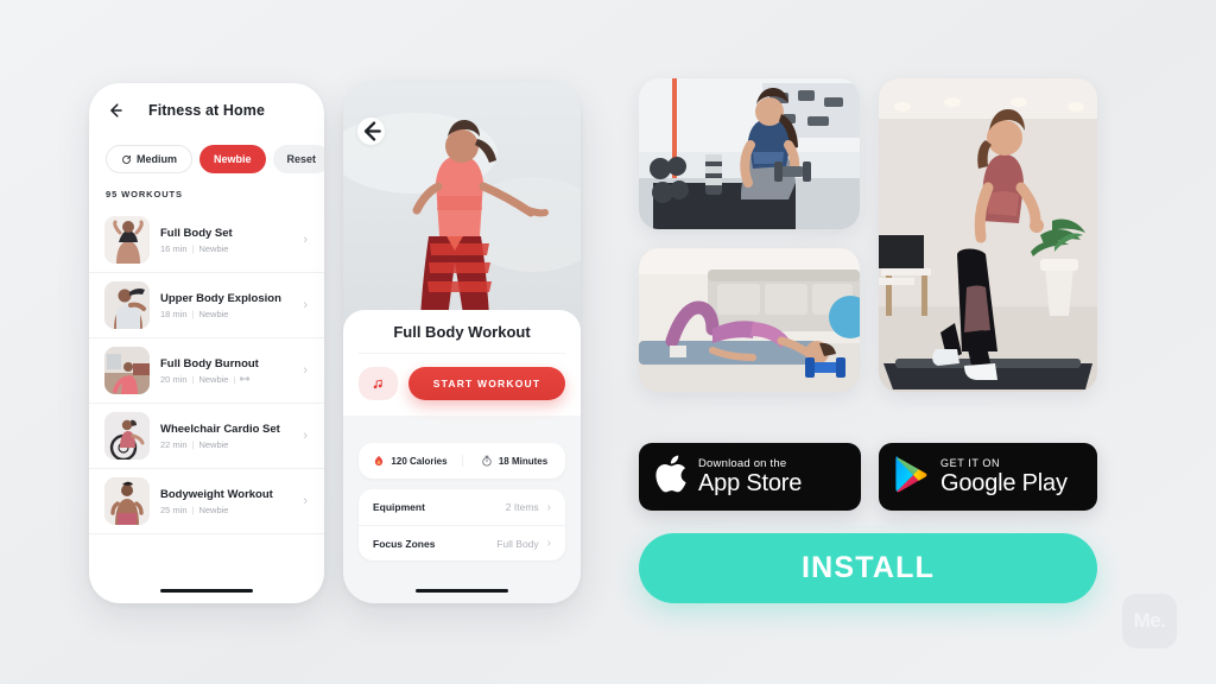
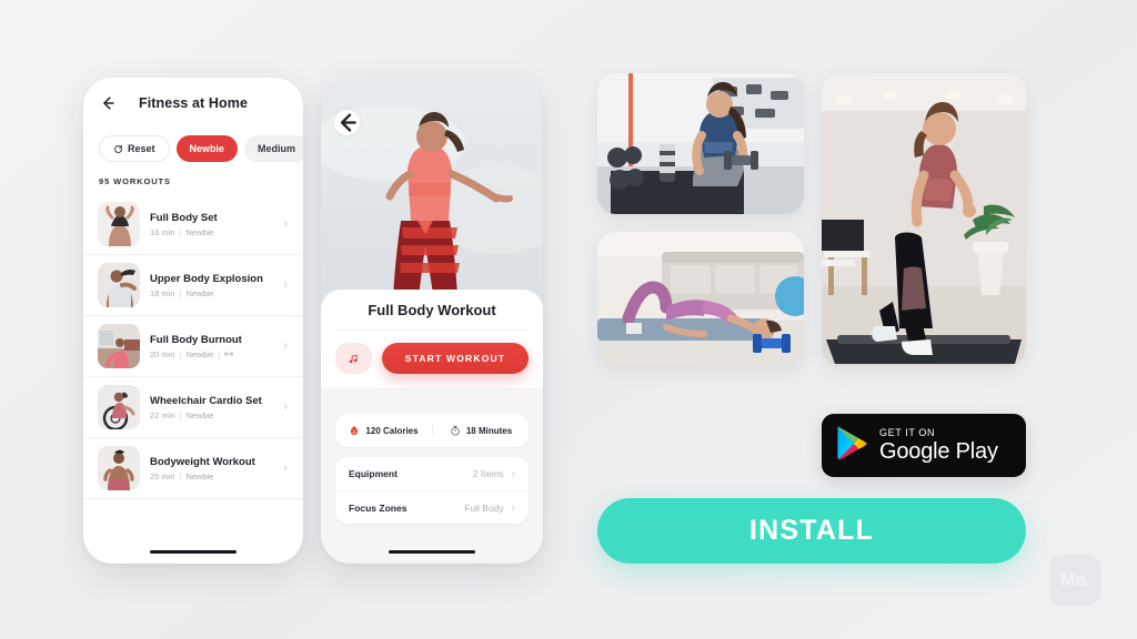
  Fitness at Home
- Medium
+ Reset
  Newbie
- Reset
+ Medium
  95 WORKOUTS
  Full Body Set
  16 min
  |
  Newbie
  ›
  Upper Body Explosion
  18 min
  |
  Newbie
  ›
  Full Body Burnout
  20 min
  |
  Newbie
  |
  ›
  Wheelchair Cardio Set
  22 min
  |
  Newbie
  ›
  Bodyweight Workout
  25 min
  |
  Newbie
  ›
  Full Body Workout
  START WORKOUT
  120 Calories
  18 Minutes
  Equipment
  2 Items
  ›
  Focus Zones
  Full Body
  ›
- Download on the
- App Store
  GET IT ON
  Google Play
  INSTALL
